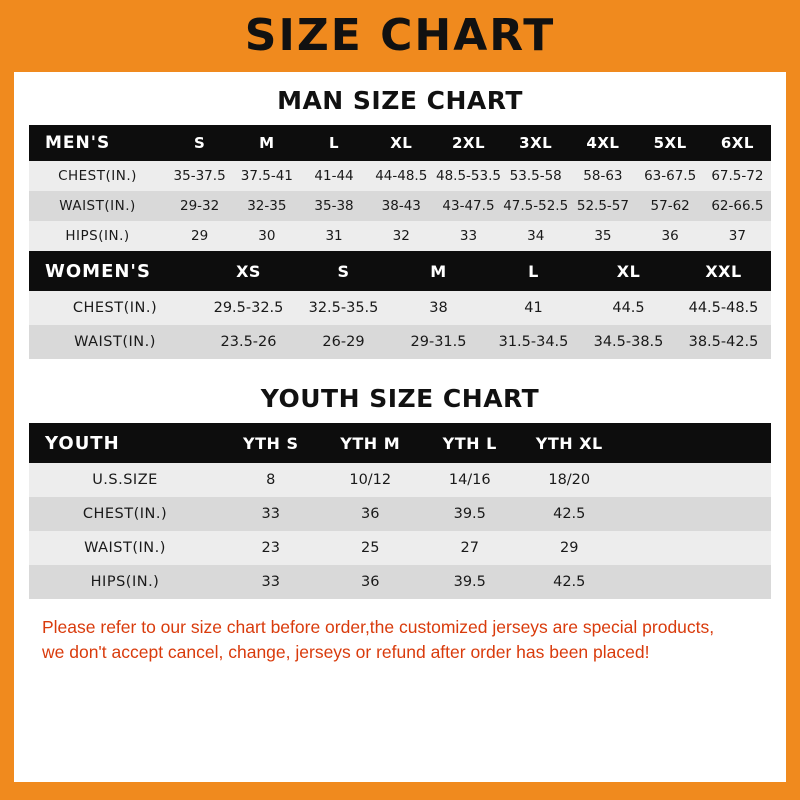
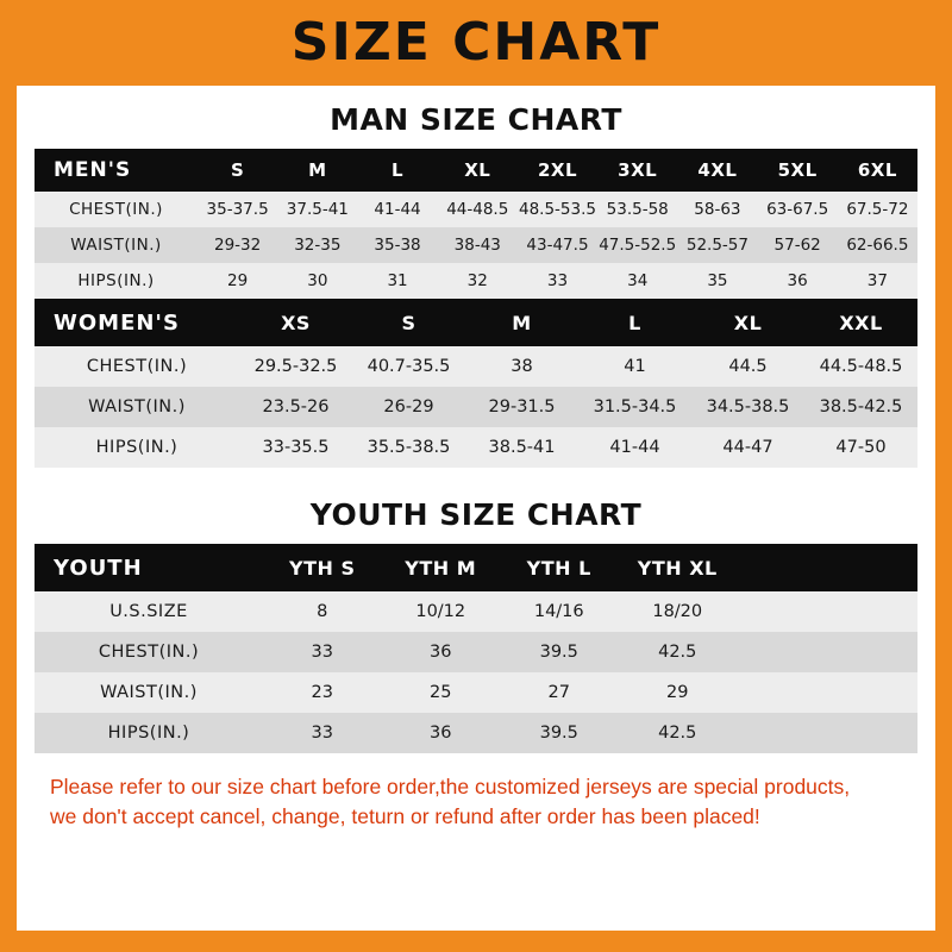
  SIZE CHART
  MAN SIZE CHART
  MEN'S	S	M	L	XL	2XL	3XL	4XL	5XL	6XL
  CHEST(IN.)	35-37.5	37.5-41	41-44	44-48.5	48.5-53.5	53.5-58	58-63	63-67.5	67.5-72
  WAIST(IN.)	29-32	32-35	35-38	38-43	43-47.5	47.5-52.5	52.5-57	57-62	62-66.5
  HIPS(IN.)	29	30	31	32	33	34	35	36	37
  WOMEN'S	XS	S	M	L	XL	XXL
- CHEST(IN.)	29.5-32.5	32.5-35.5	38	41	44.5	44.5-48.5
+ CHEST(IN.)	29.5-32.5	40.7-35.5	38	41	44.5	44.5-48.5
  WAIST(IN.)	23.5-26	26-29	29-31.5	31.5-34.5	34.5-38.5	38.5-42.5
+ HIPS(IN.)	33-35.5	35.5-38.5	38.5-41	41-44	44-47	47-50
  YOUTH SIZE CHART
  YOUTH	YTH S	YTH M	YTH L	YTH XL
  U.S.SIZE	8	10/12	14/16	18/20
  CHEST(IN.)	33	36	39.5	42.5
  WAIST(IN.)	23	25	27	29
  HIPS(IN.)	33	36	39.5	42.5
  Please refer to our size chart before order,the customized jerseys are special products,
- we don't accept cancel, change, jerseys or refund after order has been placed!
+ we don't accept cancel, change, teturn or refund after order has been placed!
